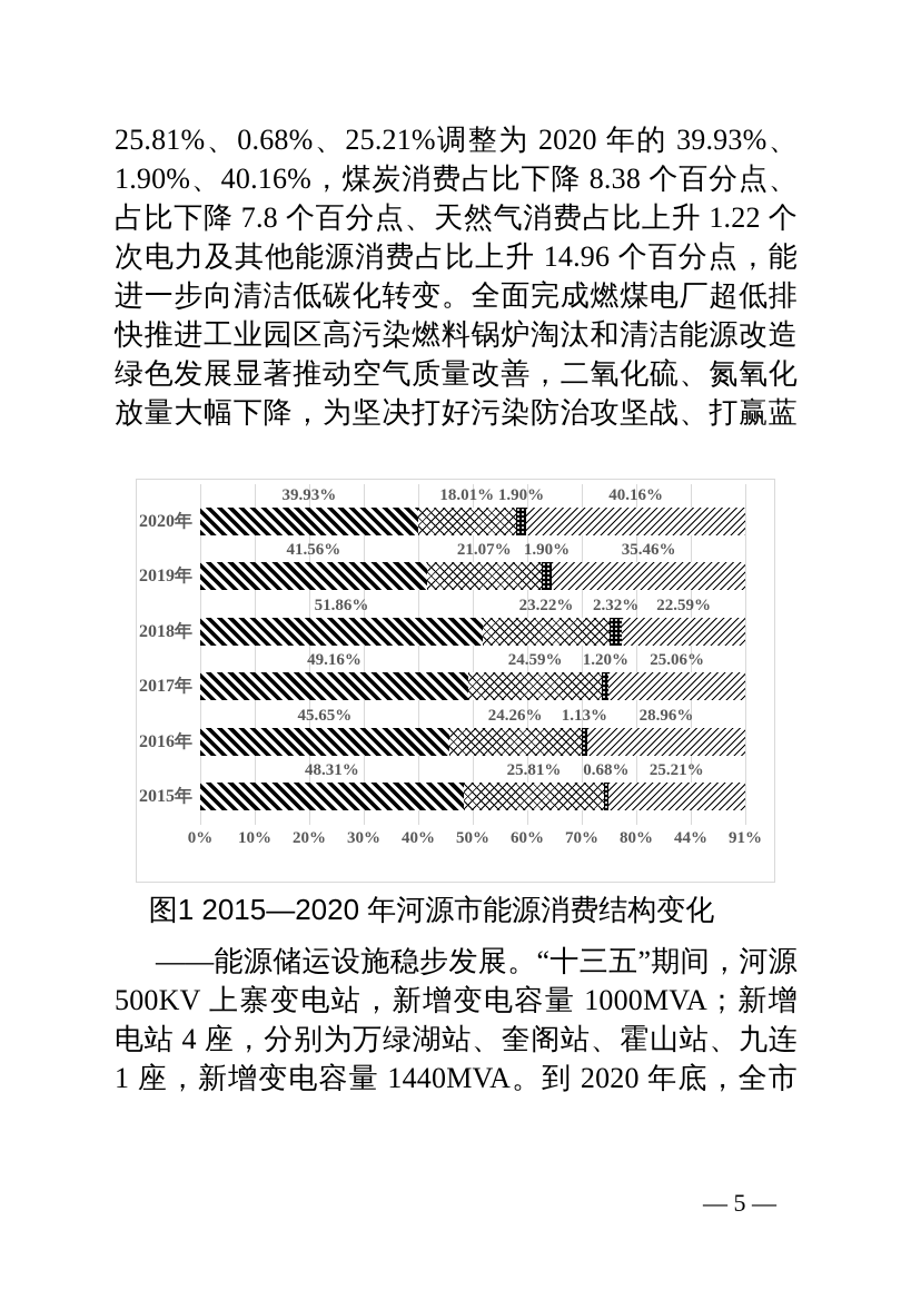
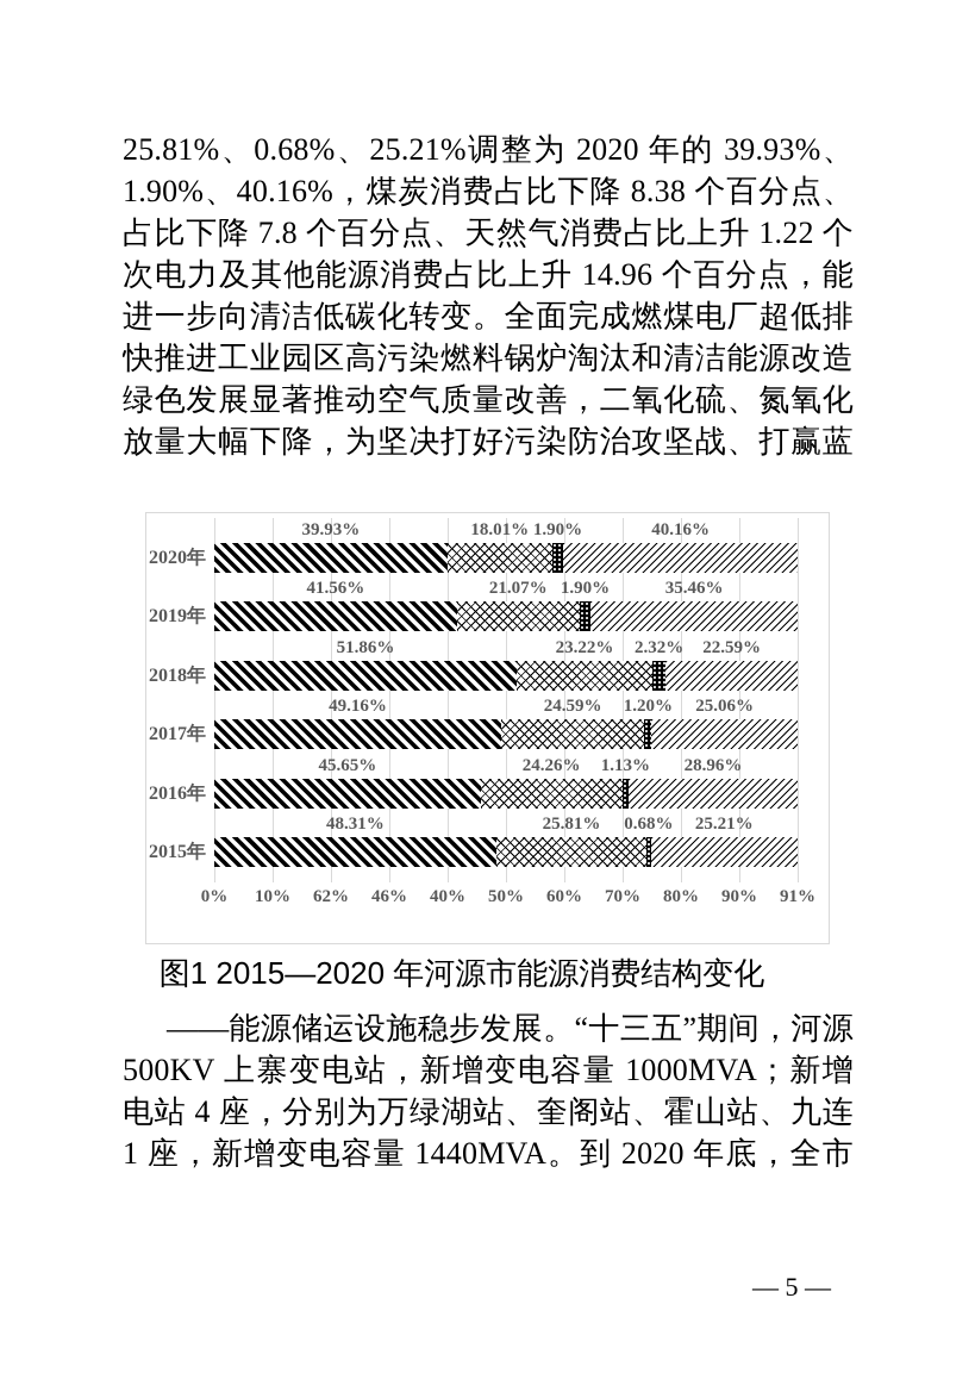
  25.81%、0.68%、25.21%调整为 2020 年的 39.93%、
  1.90%、40.16%，煤炭消费占比下降 8.38 个百分点、
  占比下降 7.8 个百分点、天然气消费占比上升 1.22 个
  次电力及其他能源消费占比上升 14.96 个百分点，能
  进一步向清洁低碳化转变。全面完成燃煤电厂超低排
  快推进工业园区高污染燃料锅炉淘汰和清洁能源改造
  绿色发展显著推动空气质量改善，二氧化硫、氮氧化
  放量大幅下降，为坚决打好污染防治攻坚战、打赢蓝
  0%
  10%
- 20%
+ 62%
- 30%
+ 46%
  40%
  50%
  60%
  70%
  80%
- 44%
+ 90%
  91%
  2020年
  39.93%
  18.01%
  1.90%
  40.16%
  2019年
  41.56%
  21.07%
  1.90%
  35.46%
  2018年
  51.86%
  23.22%
  2.32%
  22.59%
  2017年
  49.16%
  24.59%
  1.20%
  25.06%
  2016年
  45.65%
  24.26%
  1.13%
  28.96%
  2015年
  48.31%
  25.81%
  0.68%
  25.21%
  图1 2015—2020 年河源市能源消费结构变化
  ——能源储运设施稳步发展。“十三五”期间，河源
  500KV 上寨变电站，新增变电容量 1000MVA；新增
  电站 4 座，分别为万绿湖站、奎阁站、霍山站、九连
  1 座，新增变电容量 1440MVA。到 2020 年底，全市
  — 5 —
